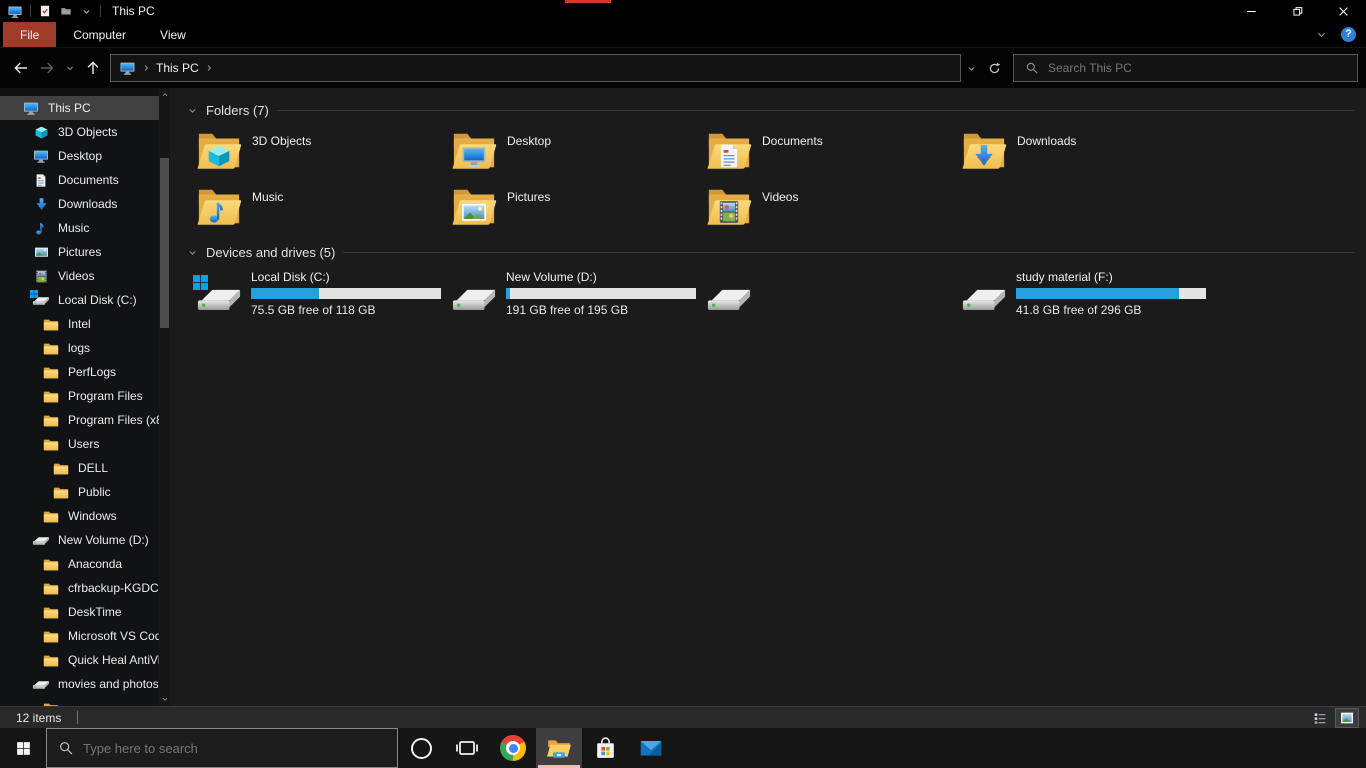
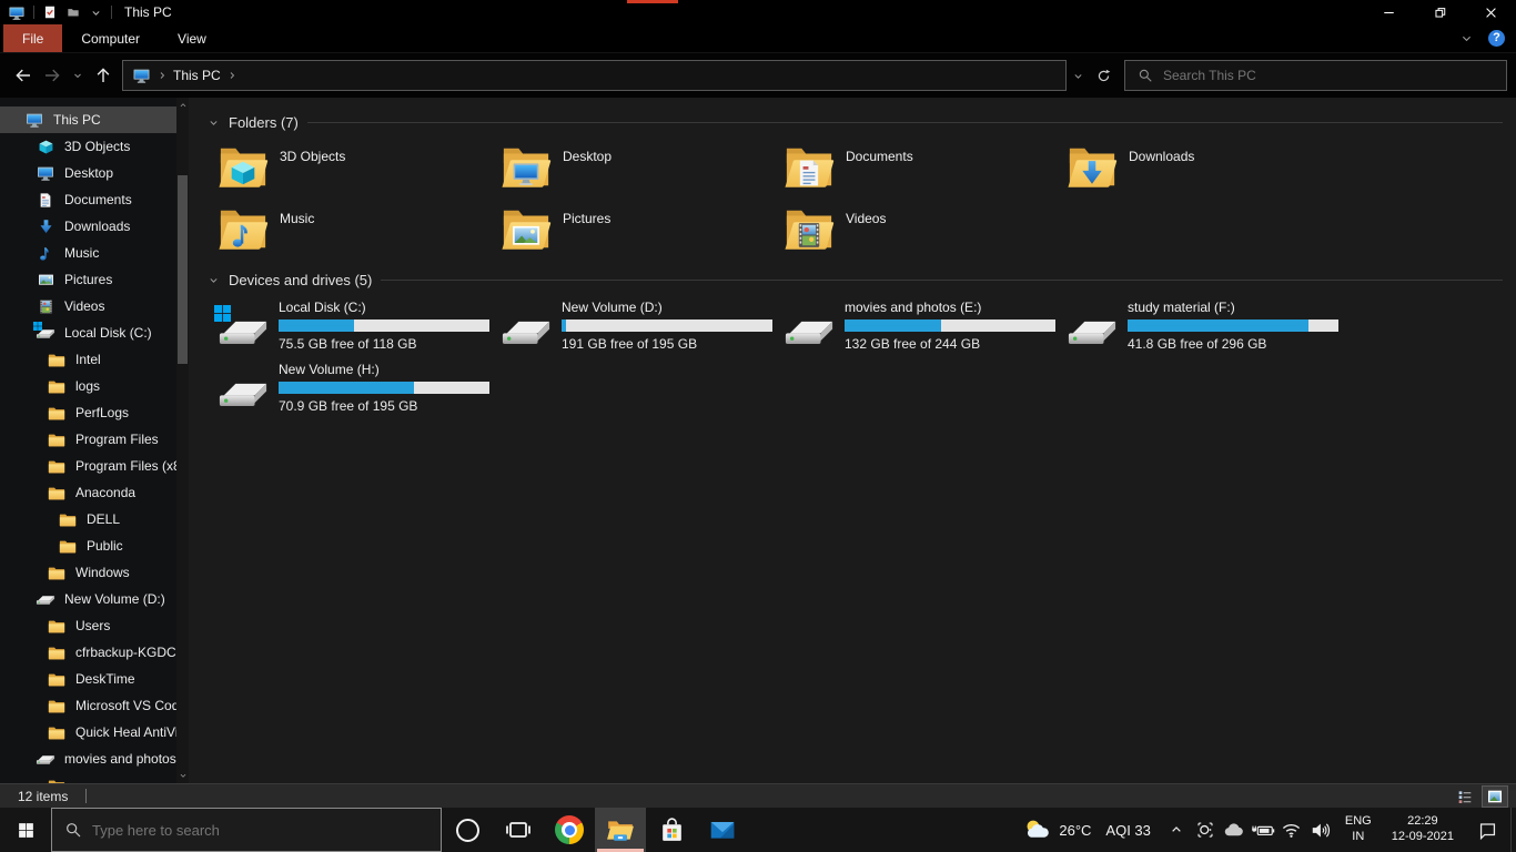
  This PC
  File
  Computer
  View
  ?
  This PC
  Search This PC
  This PC
  3D Objects
  Desktop
  Documents
  Downloads
  Music
  Pictures
  Videos
  Local Disk (C:)
  Intel
  logs
  PerfLogs
  Program Files
  Program Files (x
- Users
+ Anaconda
  DELL
  Public
  Windows
  New Volume (D:)
- Anaconda
+ Users
  cfrbackup-KGDC
  DeskTime
  Microsoft VS Co
  Quick Heal AntiV
  movies and photos
  Folders (7)
  3D Objects
  Desktop
  Documents
  Downloads
  Music
  Pictures
  Videos
  Devices and drives (5)
  Local Disk (C:)
  75.5 GB free of 118 GB
  New Volume (D:)
  191 GB free of 195 GB
+ movies and photos (E:)
+ 132 GB free of 244 GB
  study material (F:)
  41.8 GB free of 296 GB
+ New Volume (H:)
+ 70.9 GB free of 195 GB
  12 items
  Type here to search
+ 26°C
+ AQI 33
+ ENG
+ IN
+ 22:29
+ 12-09-2021
